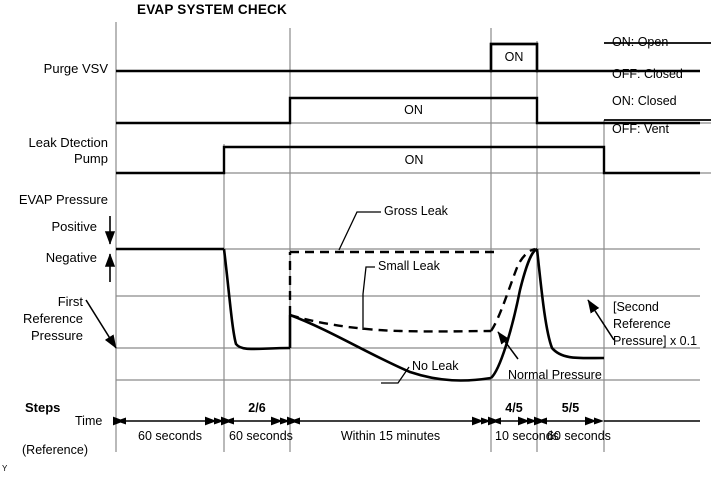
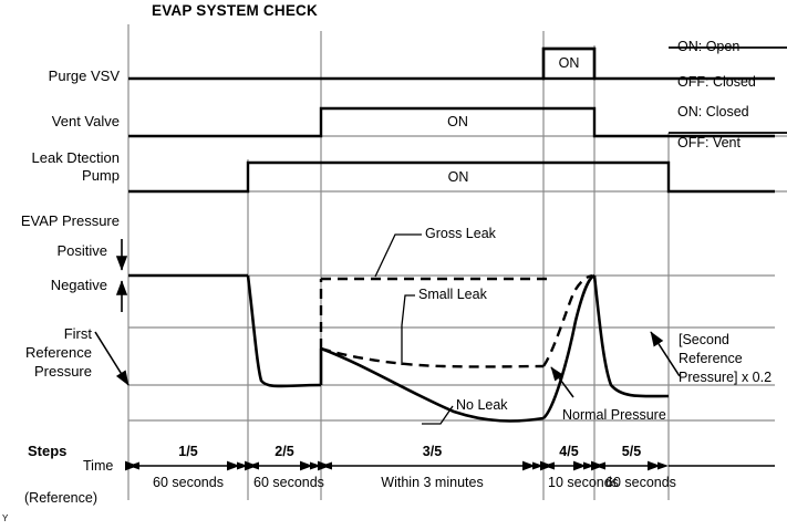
  EVAP SYSTEM CHECK
  Purge VSV
+ Vent Valve
  Leak Dtection
  Pump
  EVAP Pressure
  Positive
  Negative
  First
  Reference
  Pressure
  ON: Open
  OFF: Closed
  ON: Closed
  OFF: Vent
  ON
  ON
  ON
  Gross Leak
  Small Leak
  No Leak
  Normal Pressure
  [Second
  Reference
- Pressure] x 0.1
+ Pressure] x 0.2
  Steps
  Time
  (Reference)
+ 1/5
- 2/6
+ 2/5
+ 3/5
  4/5
  5/5
  60 seconds
  60 second
- Within 15 minutes
+ Within 3 minutes
  10 secon
  60 seconds
  Y
